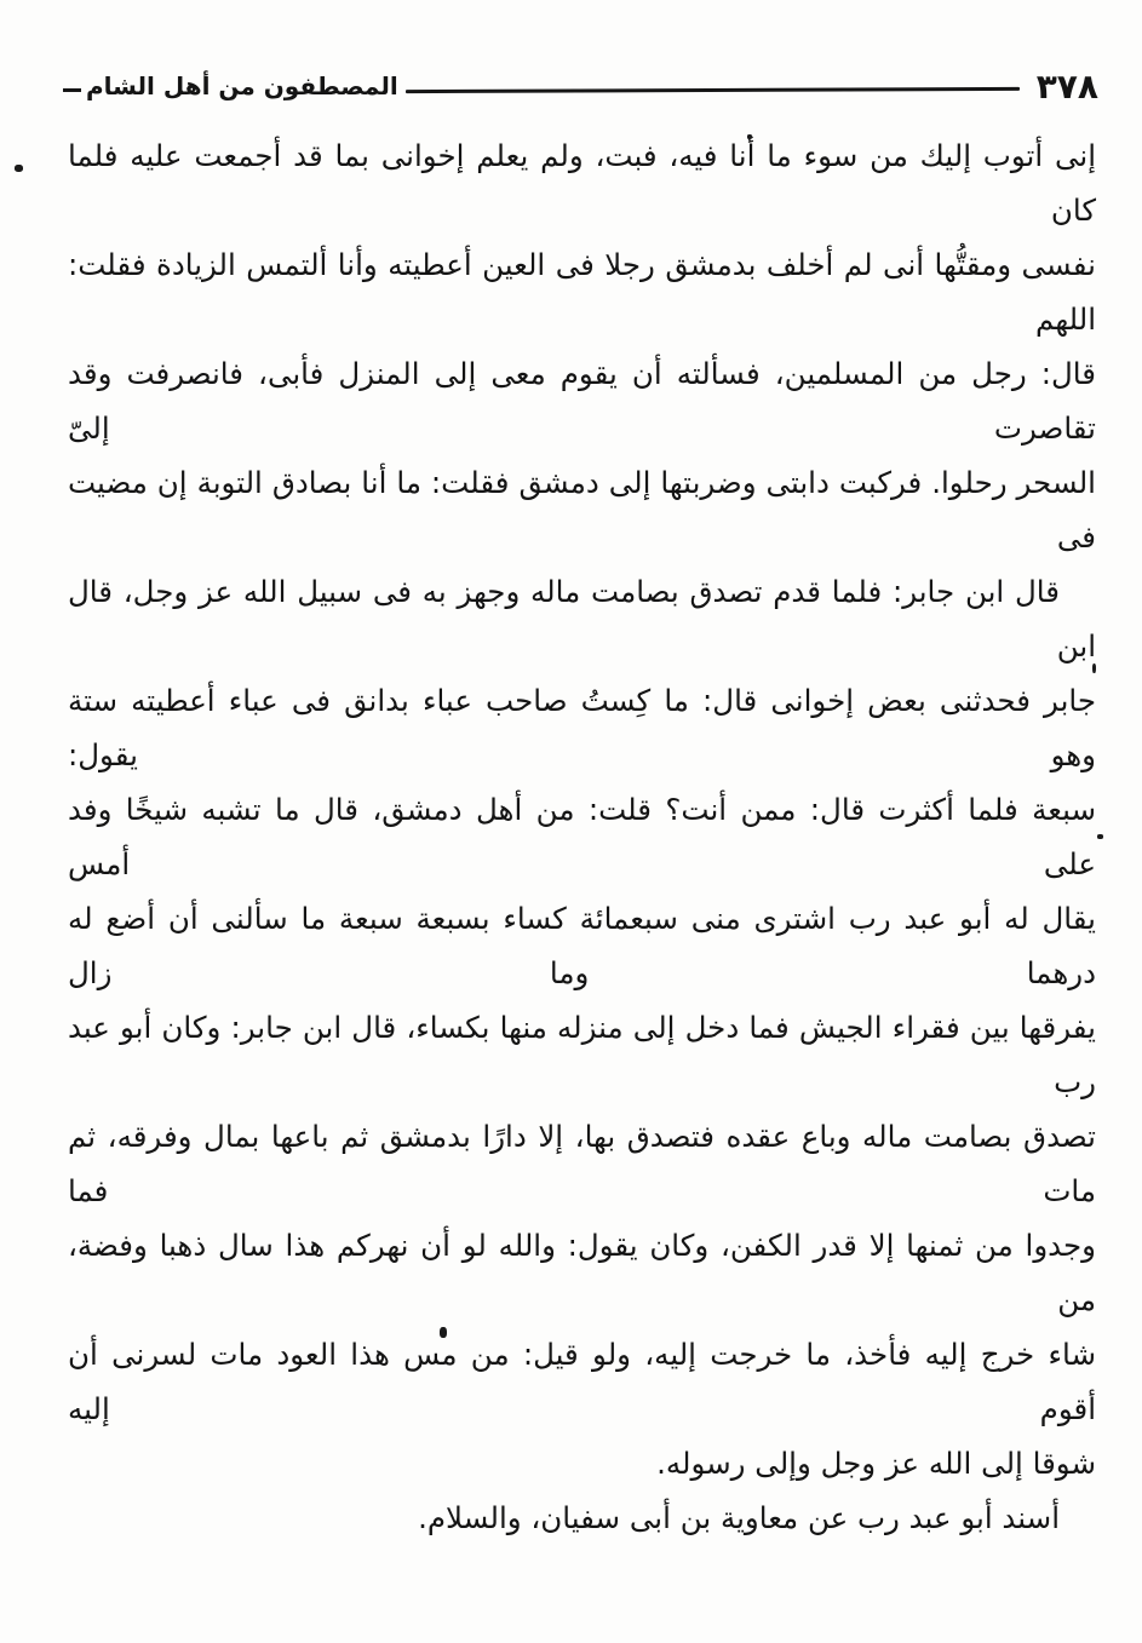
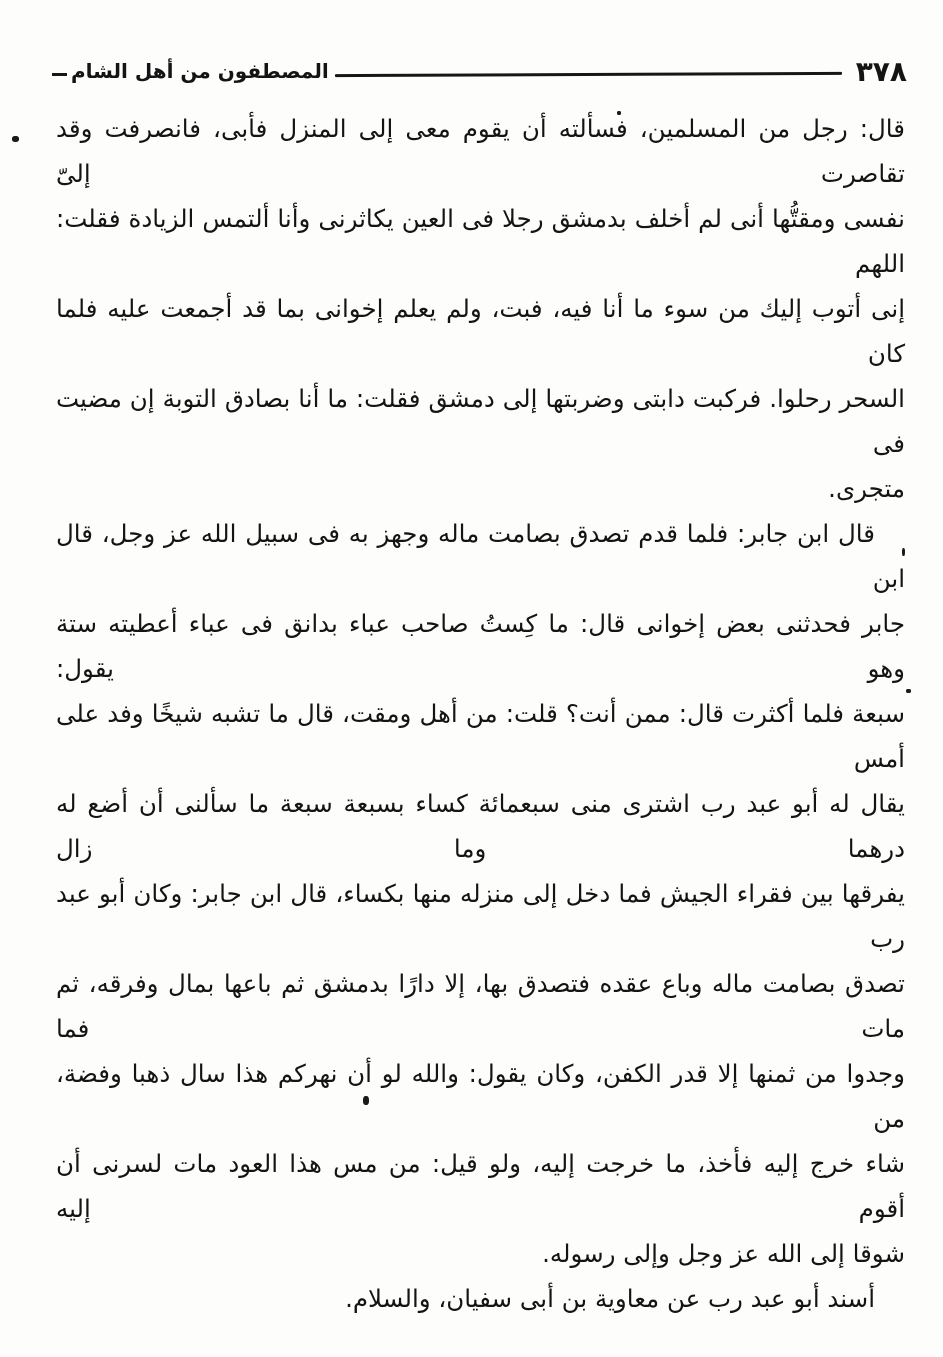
  ٣٧٨
  المصطفون من أهل الشام
- إنى أتوب إليك من سوء ما أنا فيه، فبت، ولم يعلم إخوانى بما قد أجمعت عليه فلما كان
+ قال: رجل من المسلمين، فسألته أن يقوم معى إلى المنزل فأبى، فانصرفت وقد تقاصرت إلىّ
- نفسى ومقتُّها أنى لم أخلف بدمشق رجلا فى العين أعطيته وأنا ألتمس الزيادة فقلت: اللهم
+ نفسى ومقتُّها أنى لم أخلف بدمشق رجلا فى العين يكاثرنى وأنا ألتمس الزيادة فقلت: اللهم
- قال: رجل من المسلمين، فسألته أن يقوم معى إلى المنزل فأبى، فانصرفت وقد تقاصرت إلىّ
+ إنى أتوب إليك من سوء ما أنا فيه، فبت، ولم يعلم إخوانى بما قد أجمعت عليه فلما كان
  السحر رحلوا. فركبت دابتى وضربتها إلى دمشق فقلت: ما أنا بصادق التوبة إن مضيت فى
+ متجرى.
  قال ابن جابر: فلما قدم تصدق بصامت ماله وجهز به فى سبيل الله عز وجل، قال ابن
  جابر فحدثنى بعض إخوانى قال: ما كِستُ صاحب عباء بدانق فى عباء أعطيته ستة وهو يقول:
- سبعة فلما أكثرت قال: ممن أنت؟ قلت: من أهل دمشق، قال ما تشبه شيخًا وفد على أمس
+ سبعة فلما أكثرت قال: ممن أنت؟ قلت: من أهل ومقت، قال ما تشبه شيخًا وفد على أمس
  يقال له أبو عبد رب اشترى منى سبعمائة كساء بسبعة سبعة ما سألنى أن أضع له درهما وما زال
  يفرقها بين فقراء الجيش فما دخل إلى منزله منها بكساء، قال ابن جابر: وكان أبو عبد رب
  تصدق بصامت ماله وباع عقده فتصدق بها، إلا دارًا بدمشق ثم باعها بمال وفرقه، ثم مات فما
  وجدوا من ثمنها إلا قدر الكفن، وكان يقول: والله لو أن نهركم هذا سال ذهبا وفضة، من
  شاء خرج إليه فأخذ، ما خرجت إليه، ولو قيل: من مس هذا العود مات لسرنى أن أقوم إليه
  شوقا إلى الله عز وجل وإلى رسوله.
  أسند أبو عبد رب عن معاوية بن أبى سفيان، والسلام.
